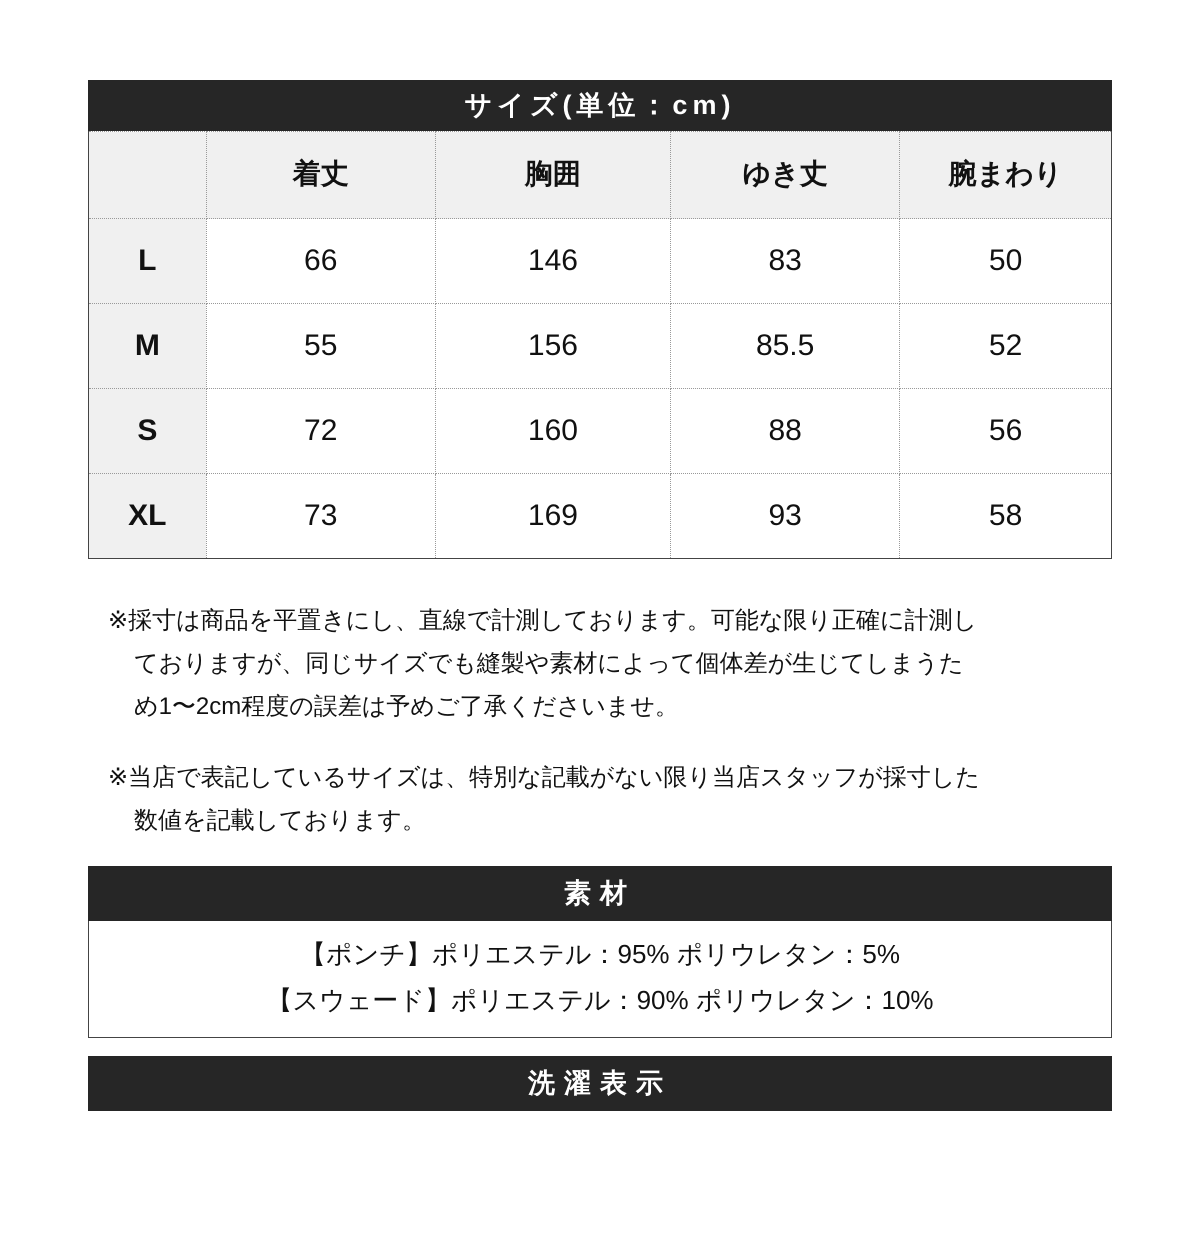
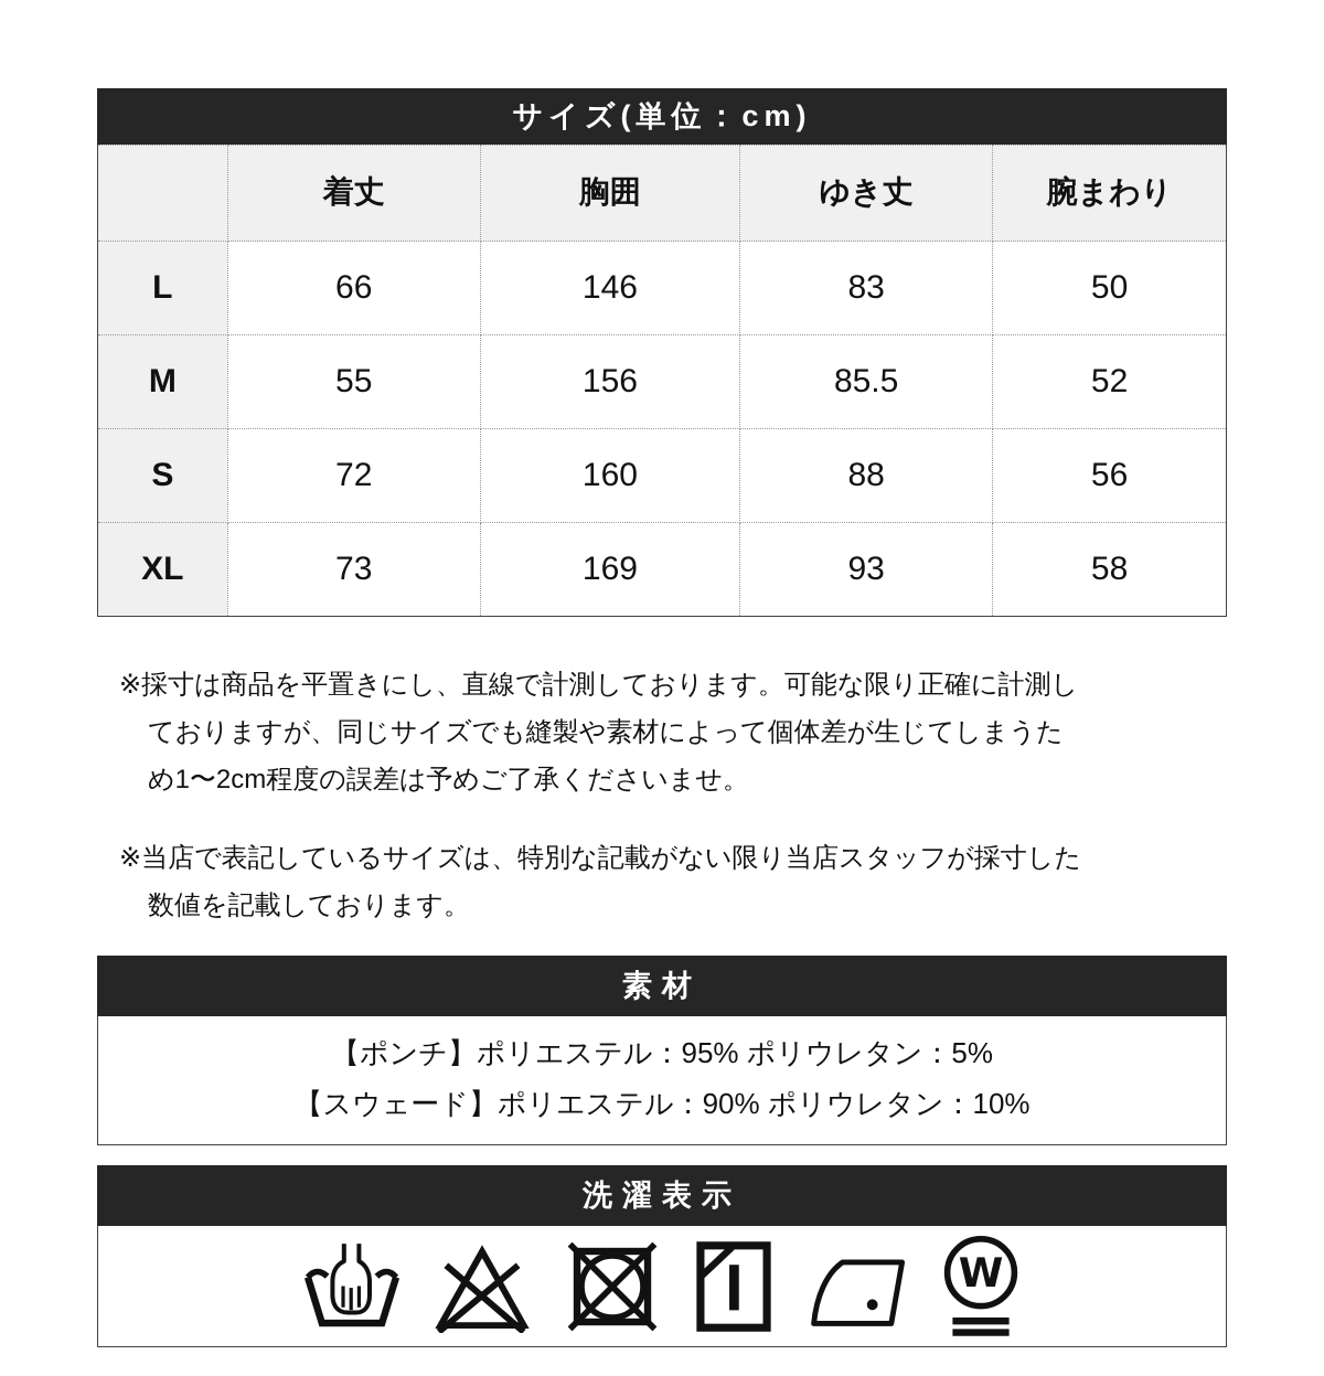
  サイズ(単位：cm)
  	着丈	胸囲	ゆき丈	腕まわり
  L	66	146	83	50
  M	55	156	85.5	52
  S	72	160	88	56
  XL	73	169	93	58
  ※採寸は商品を平置きにし、直線で計測しております。可能な限り正確に計測しておりますが、同じサイズでも縫製や素材によって個体差が生じてしまうため1〜2cm程度の誤差は予めご了承くださいませ。
  ※当店で表記しているサイズは、特別な記載がない限り当店スタッフが採寸した数値を記載しております。
  素材
  【ポンチ】ポリエステル：95% ポリウレタン：5%
  【スウェード】ポリエステル：90% ポリウレタン：10%
  洗濯表示
+ W
